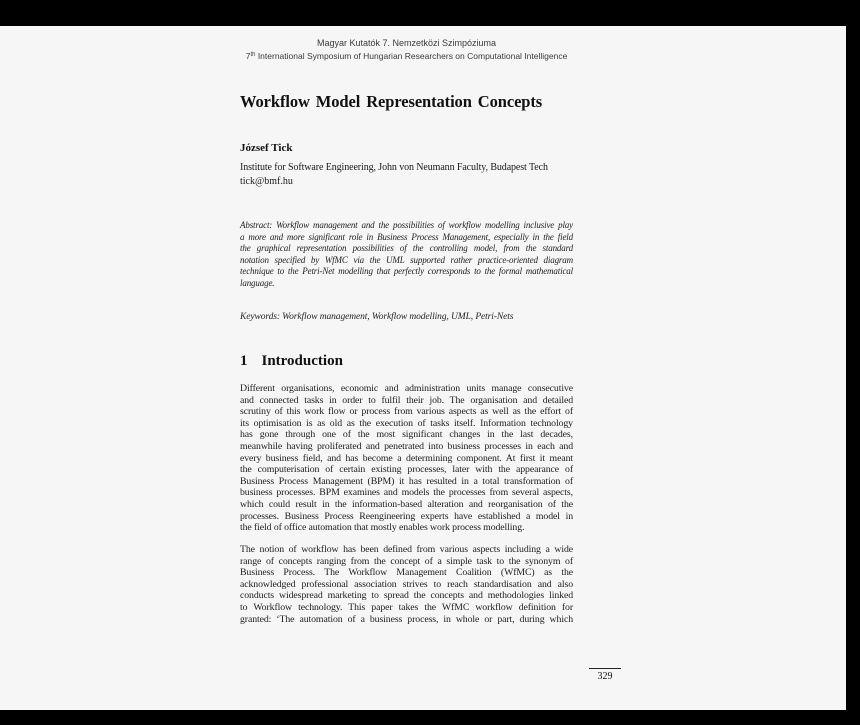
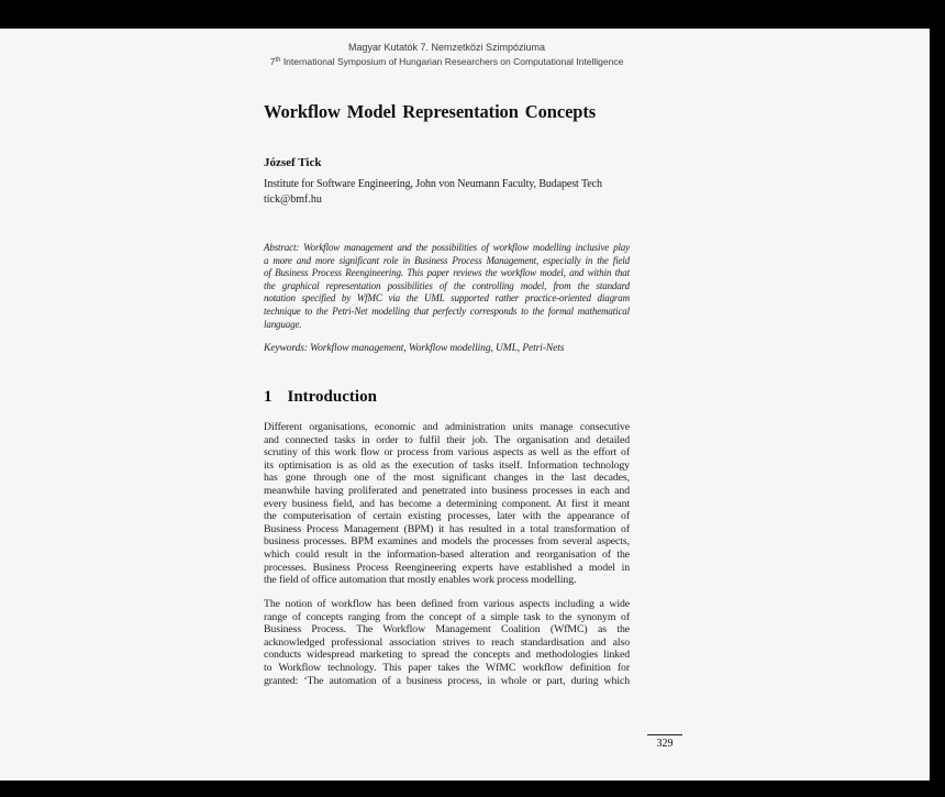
  Magyar Kutatók 7. Nemzetközi Szimpóziuma
  7 International Symposium of Hungarian Researchers on Computational Intelligence
  Workflow Model Representation Concepts
  József Tick
  Institute for Software Engineering, John von Neumann Faculty, Budapest Tech
  tick@bmf.hu
  Abstract: Workflow management and the possibilities of workflow modelling inclusive play
  a more and more significant role in Business Process Management, especially in the field
+ of Business Process Reengineering. This paper reviews the workflow model, and within that
  the graphical representation possibilities of the controlling model, from the standard
  notation specified by WfMC via the UML supported rather practice-oriented diagram
  technique to the Petri-Net modelling that perfectly corresponds to the formal mathematical
  language.
  Keywords: Workflow management, Workflow modelling, UML, Petri-Nets
  1 Introduction
  Different organisations, economic and administration units manage consecutive
  and connected tasks in order to fulfil their job. The organisation and detailed
  scrutiny of this work flow or process from various aspects as well as the effort of
  its optimisation is as old as the execution of tasks itself. Information technology
  has gone through one of the most significant changes in the last decades,
  meanwhile having proliferated and penetrated into business processes in each and
  every business field, and has become a determining component. At first it meant
  the computerisation of certain existing processes, later with the appearance of
  Business Process Management (BPM) it has resulted in a total transformation of
  business processes. BPM examines and models the processes from several aspects,
  which could result in the information-based alteration and reorganisation of the
  processes. Business Process Reengineering experts have established a model in
  the field of office automation that mostly enables work process modelling.
  The notion of workflow has been defined from various aspects including a wide
  range of concepts ranging from the concept of a simple task to the synonym of
  Business Process. The Workflow Management Coalition (WfMC) as the
  acknowledged professional association strives to reach standardisation and also
  conducts widespread marketing to spread the concepts and methodologies linked
  to Workflow technology. This paper takes the WfMC workflow definition for
  granted: ‘The automation of a business process, in whole or part, during which
  329
